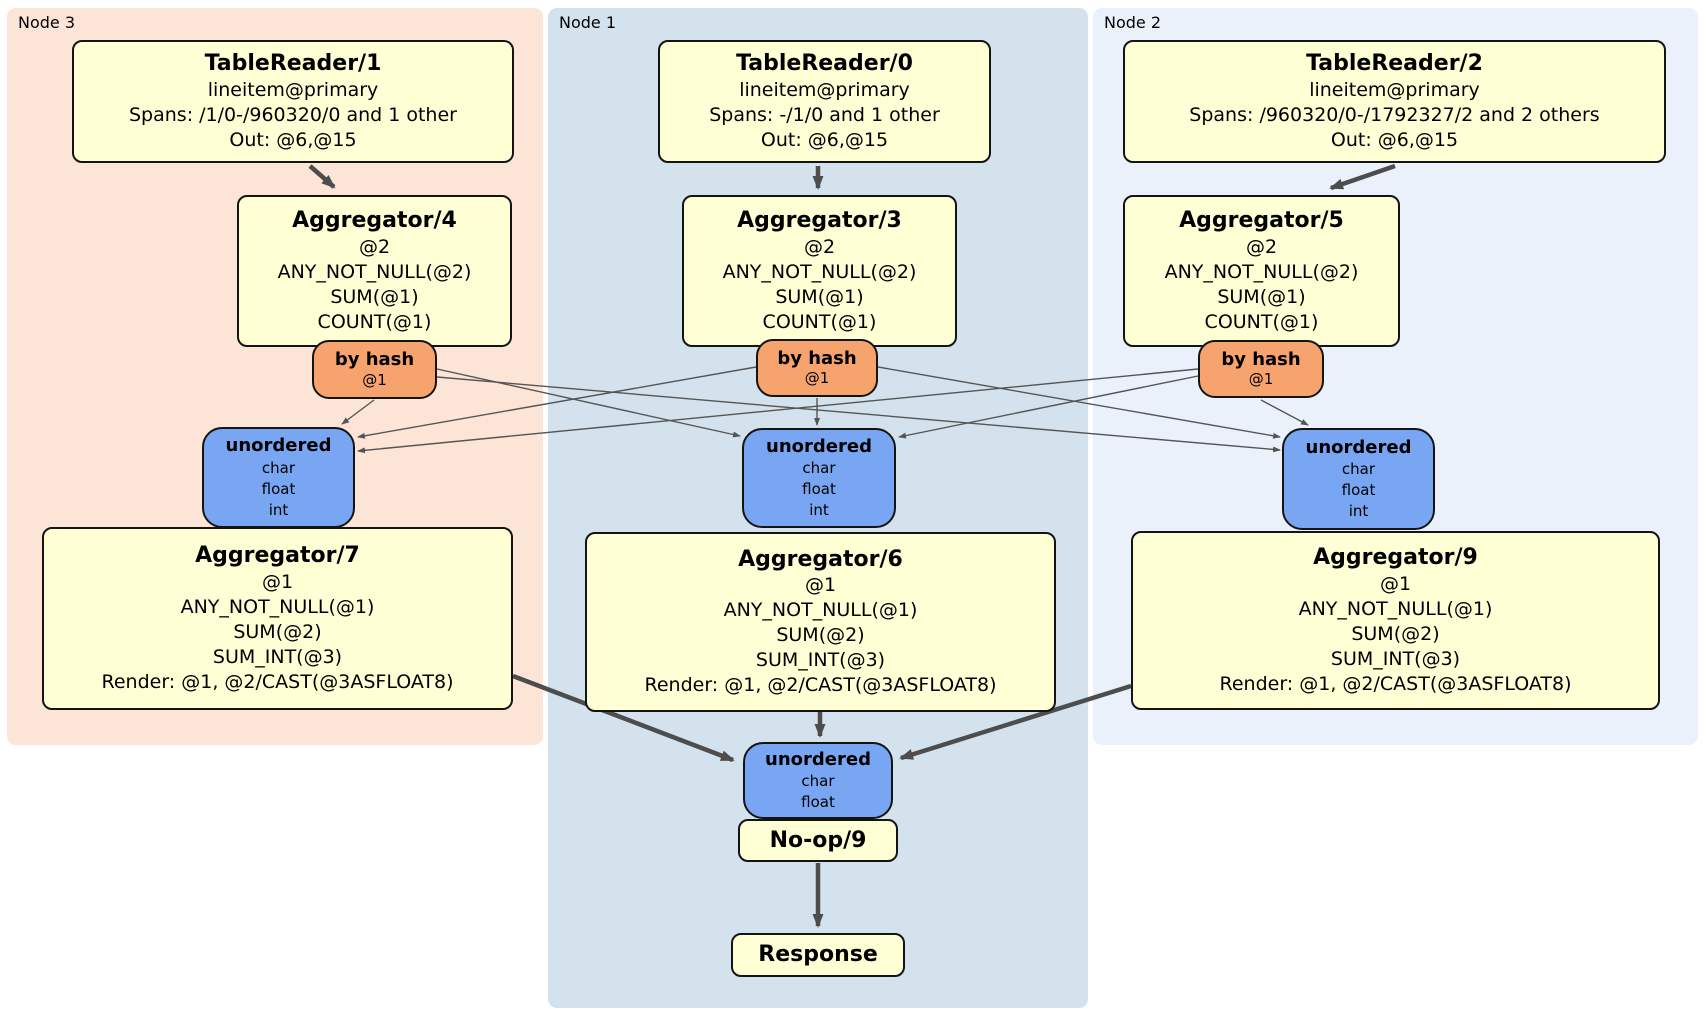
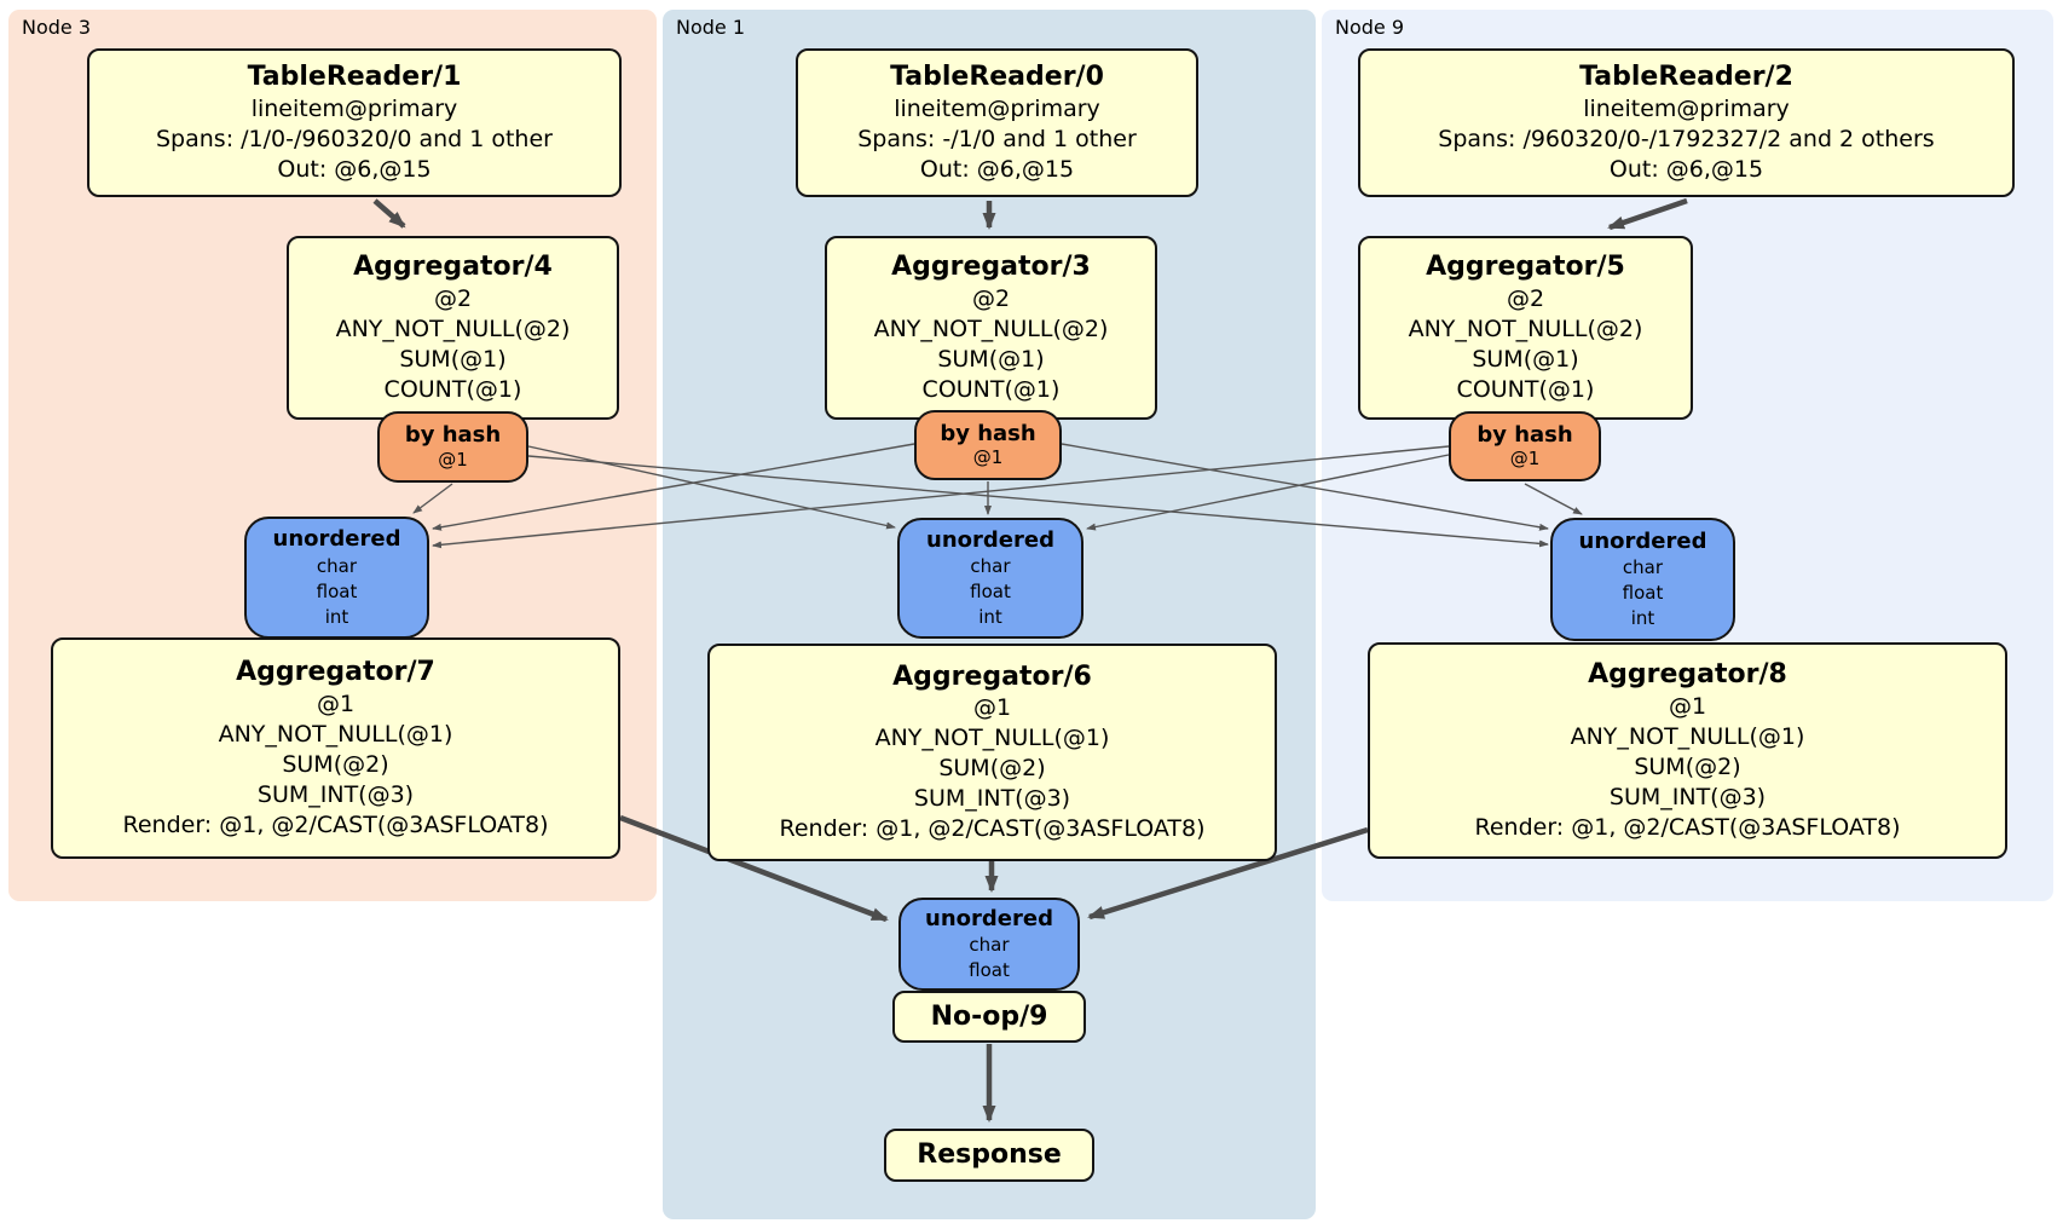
  Node 3
  Node 1
- Node 2
+ Node 9
  TableReader/1
  lineitem@primary
  Spans: /1/0-/960320/0 and 1 other
  Out: @6,@15
  Aggregator/4
  @2
  ANY_NOT_NULL(@2)
  SUM(@1)
  COUNT(@1)
  by hash
  @1
  unordered
  char
  float
  int
  Aggregator/7
  @1
  ANY_NOT_NULL(@1)
  SUM(@2)
  SUM_INT(@3)
  Render: @1, @2/CAST(@3ASFLOAT8)
  TableReader/0
  lineitem@primary
  Spans: -/1/0 and 1 other
  Out: @6,@15
  Aggregator/3
  @2
  ANY_NOT_NULL(@2)
  SUM(@1)
  COUNT(@1)
  by hash
  @1
  unordered
  char
  float
  int
  Aggregator/6
  @1
  ANY_NOT_NULL(@1)
  SUM(@2)
  SUM_INT(@3)
  Render: @1, @2/CAST(@3ASFLOAT8)
  TableReader/2
  lineitem@primary
  Spans: /960320/0-/1792327/2 and 2 others
  Out: @6,@15
  Aggregator/5
  @2
  ANY_NOT_NULL(@2)
  SUM(@1)
  COUNT(@1)
  by hash
  @1
  unordered
  char
  float
  int
- Aggregator/9
+ Aggregator/8
  @1
  ANY_NOT_NULL(@1)
  SUM(@2)
  SUM_INT(@3)
  Render: @1, @2/CAST(@3ASFLOAT8)
  unordered
  char
  float
  No-op/9
  Response
